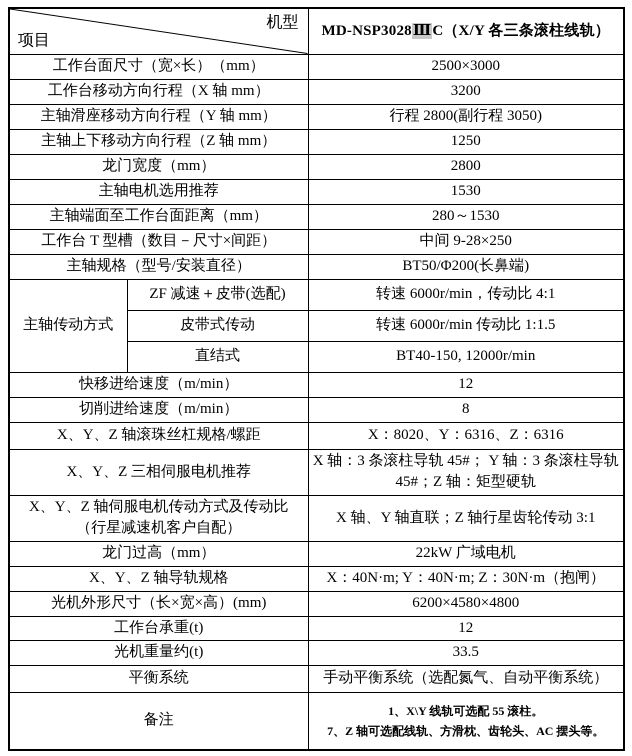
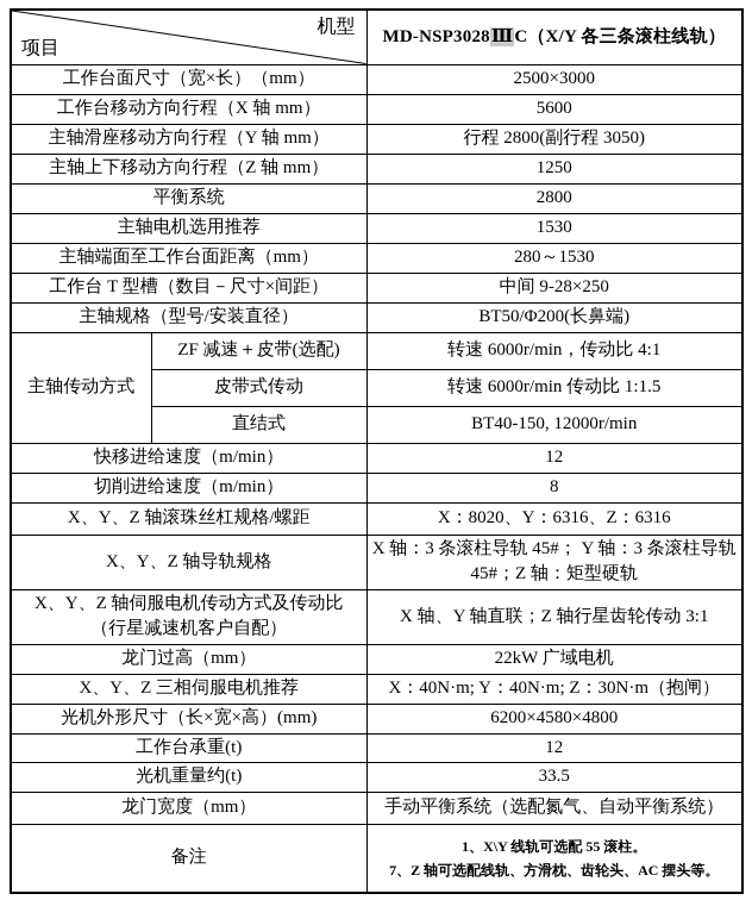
  机型 项目	MD-NSP3028ⅢC（X/Y 各三条滚柱线轨）
  工作台面尺寸（宽×长）（mm）	2500×3000
- 工作台移动方向行程（X 轴 mm）	3200
+ 工作台移动方向行程（X 轴 mm）	5600
  主轴滑座移动方向行程（Y 轴 mm）	行程 2800(副行程 3050)
  主轴上下移动方向行程（Z 轴 mm）	1250
- 龙门宽度（mm）	2800
+ 平衡系统	2800
  主轴电机选用推荐	1530
  主轴端面至工作台面距离（mm）	280～1530
  工作台 T 型槽（数目－尺寸×间距）	中间 9-28×250
  主轴规格（型号/安装直径）	BT50/Φ200(长鼻端)
  主轴传动方式	ZF 减速＋皮带(选配)	转速 6000r/min，传动比 4:1
  皮带式传动	转速 6000r/min 传动比 1:1.5
  直结式	BT40-150, 12000r/min
  快移进给速度（m/min）	12
  切削进给速度（m/min）	8
  X、Y、Z 轴滚珠丝杠规格/螺距	X：8020、Y：6316、Z：6316
- X、Y、Z 三相伺服电机推荐	X 轴：3 条滚柱导轨 45#； Y 轴：3 条滚柱导轨 45#；Z 轴：矩型硬轨
+ X、Y、Z 轴导轨规格	X 轴：3 条滚柱导轨 45#； Y 轴：3 条滚柱导轨 45#；Z 轴：矩型硬轨
  X、Y、Z 轴伺服电机传动方式及传动比 （行星减速机客户自配）	X 轴、Y 轴直联；Z 轴行星齿轮传动 3:1
  龙门过高（mm）	22kW 广域电机
- X、Y、Z 轴导轨规格	X：40N·m; Y：40N·m; Z：30N·m（抱闸）
+ X、Y、Z 三相伺服电机推荐	X：40N·m; Y：40N·m; Z：30N·m（抱闸）
  光机外形尺寸（长×宽×高）(mm)	6200×4580×4800
  工作台承重(t)	12
  光机重量约(t)	33.5
- 平衡系统	手动平衡系统（选配氮气、自动平衡系统）
+ 龙门宽度（mm）	手动平衡系统（选配氮气、自动平衡系统）
  备注	1、X\Y 线轨可选配 55 滚柱。 7、Z 轴可选配线轨、方滑枕、齿轮头、AC 摆头等。
